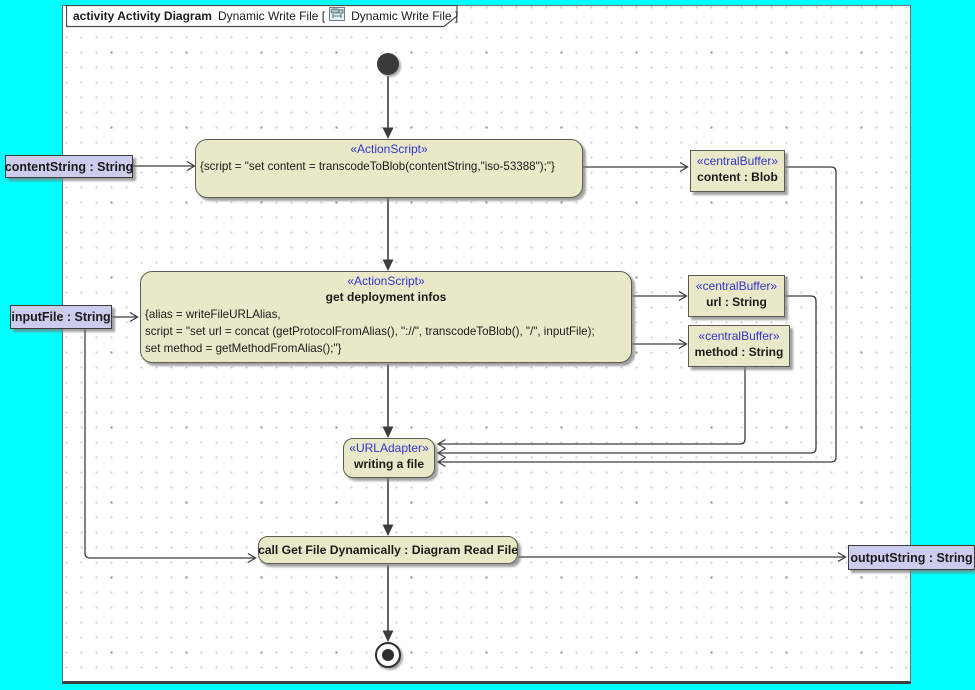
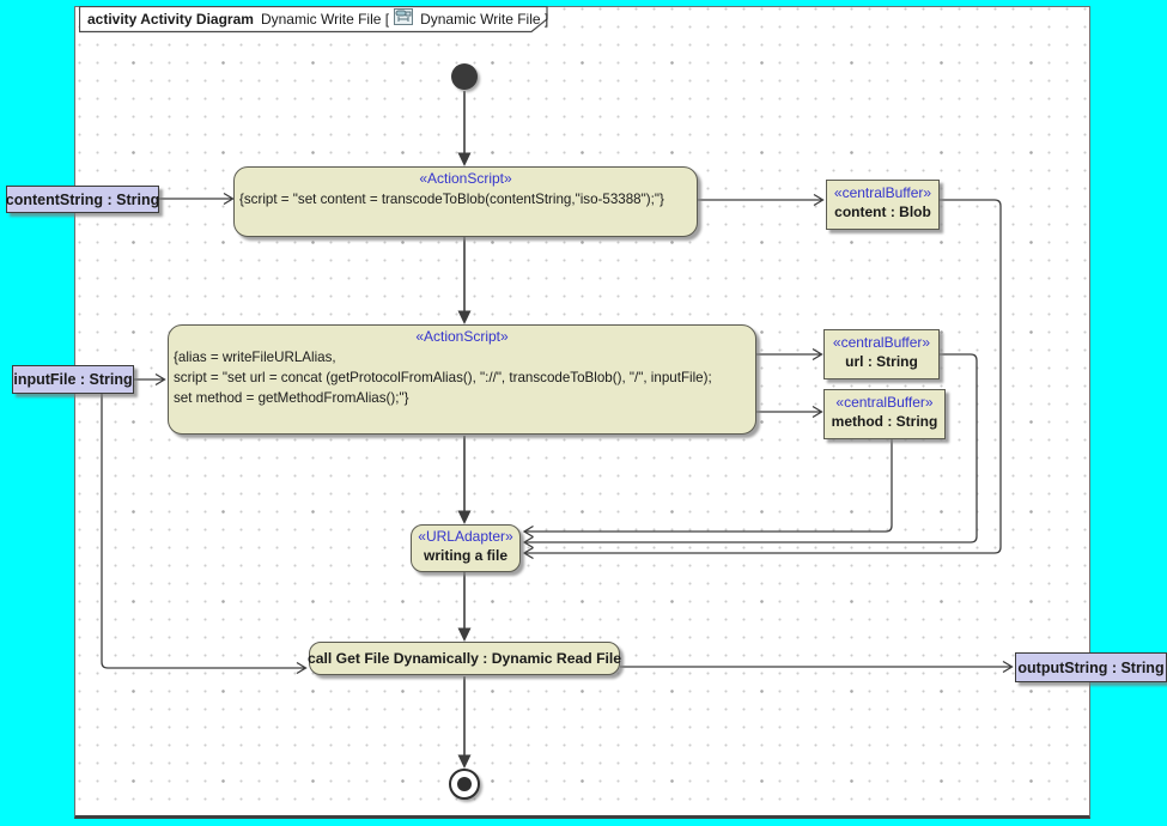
  activity Activity Diagram
  Dynamic Write File [
  Dynamic Write File ]
  «ActionScript»
  {script = "set content = transcodeToBlob(contentString,"iso-53388");"}
  «centralBuffer»
  content : Blob
  «ActionScript»
- get deployment infos
  {alias = writeFileURLAlias,
  script = "set url = concat (getProtocolFromAlias(), "://", transcodeToBlob(), "/", inputFile);
  set method = getMethodFromAlias();"}
  «centralBuffer»
  url : String
  «centralBuffer»
  method : String
  «URLAdapter»
  writing a file
- call Get File Dynamically : Diagram Read File
+ call Get File Dynamically : Dynamic Read File
  contentString : String
  inputFile : String
  outputString : String
